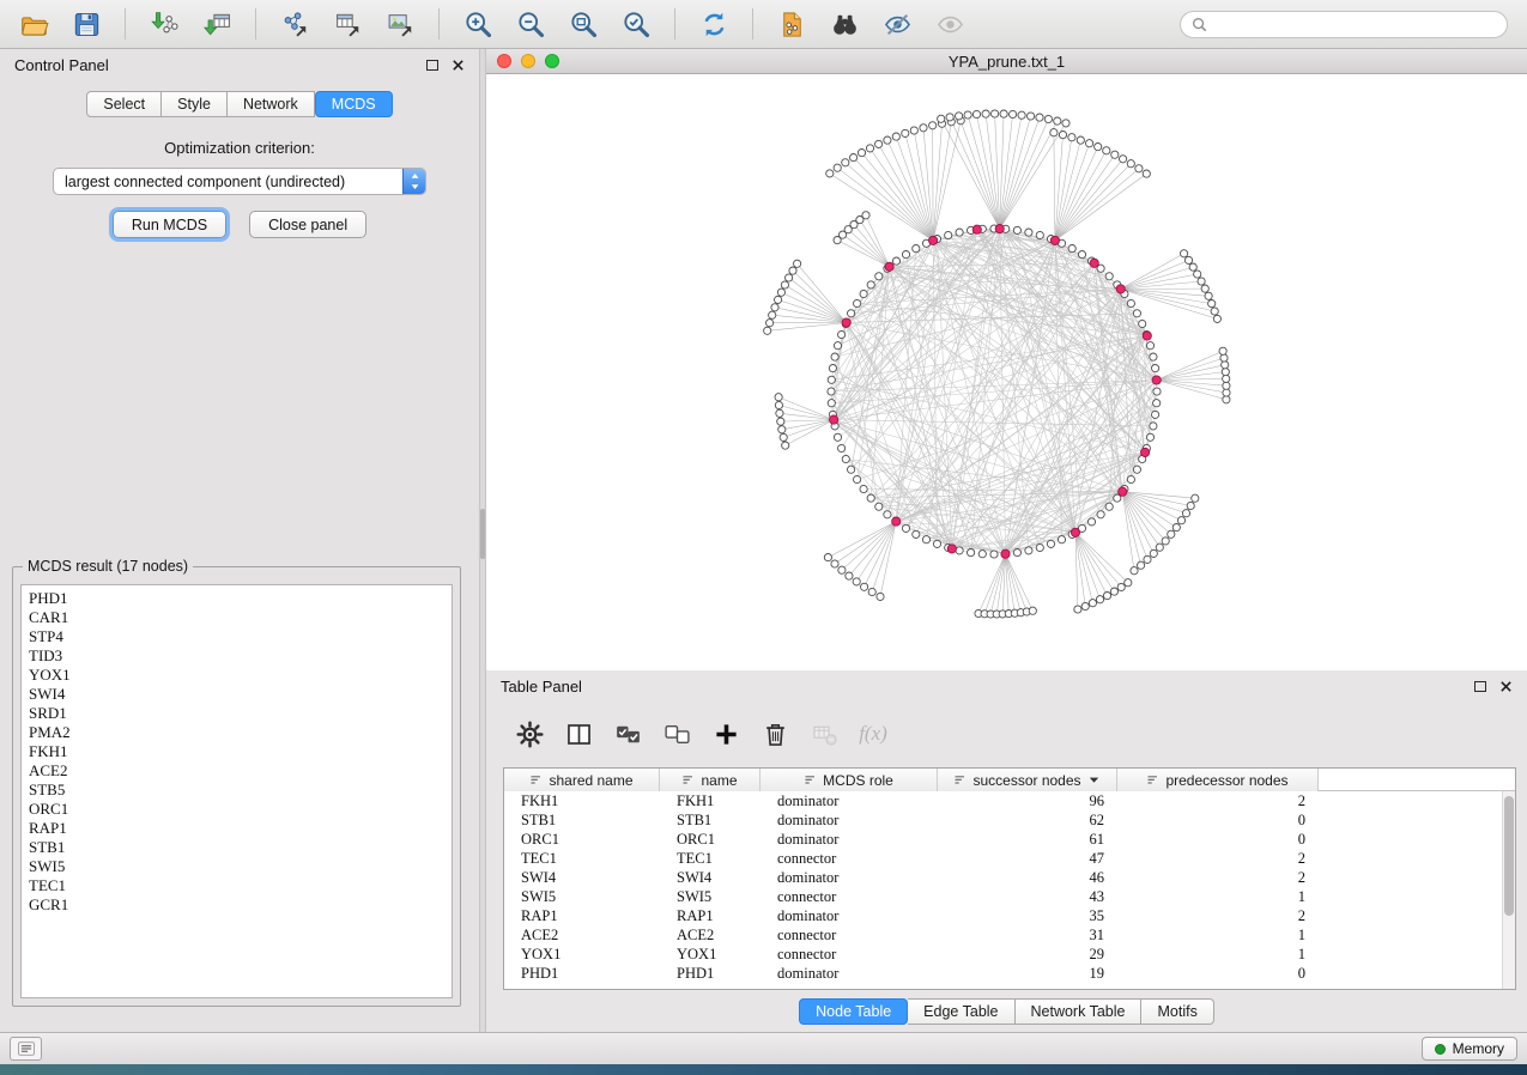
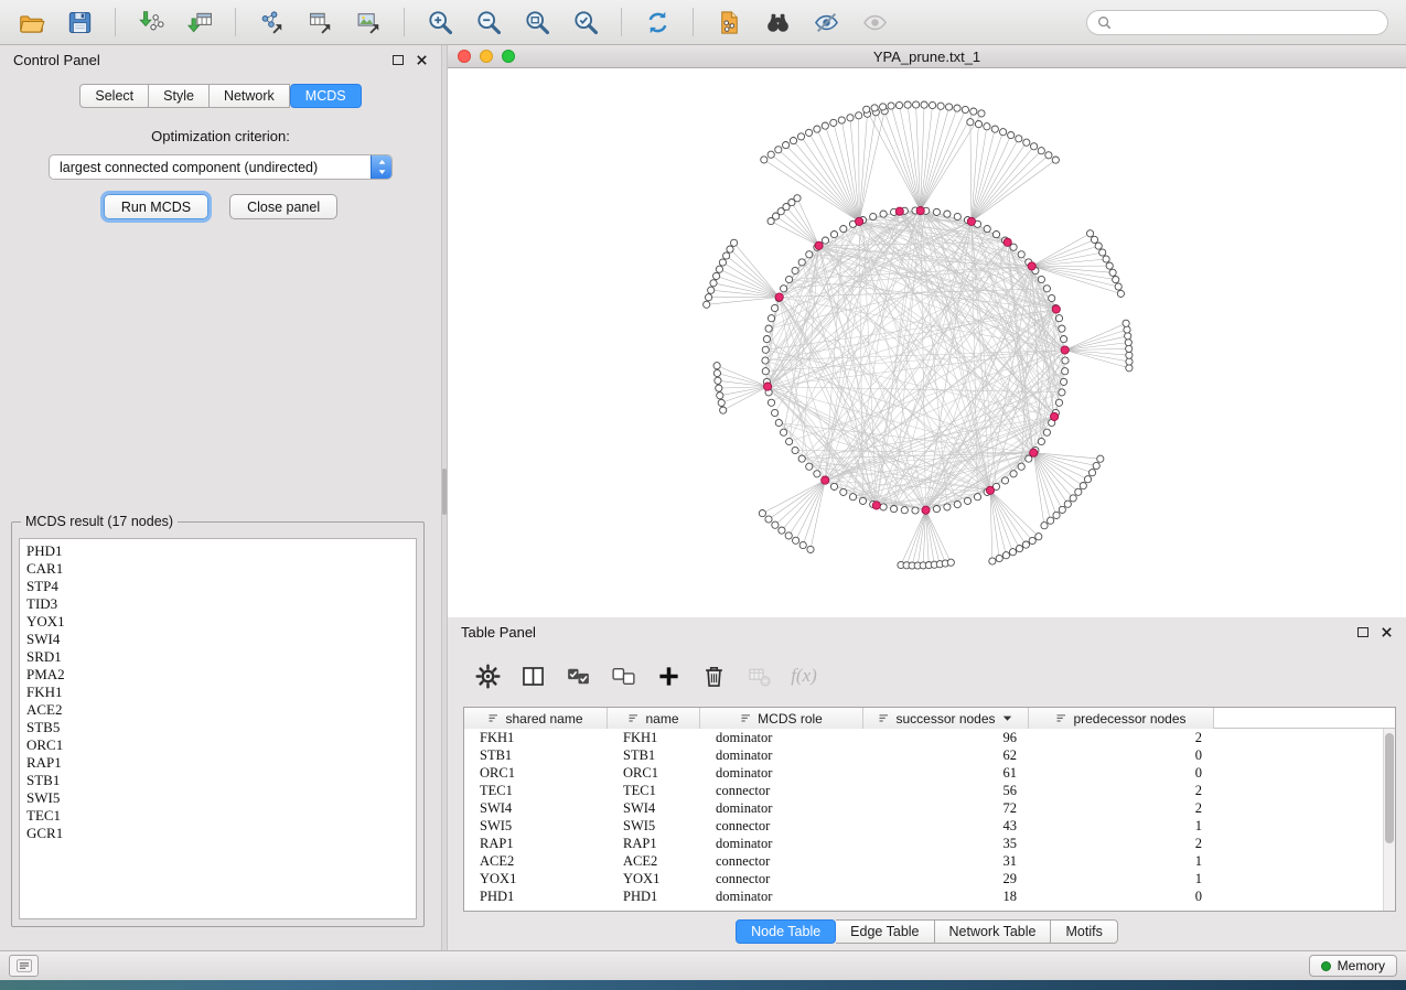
  Control Panel
  Select
  Style
  Network
  MCDS
  Optimization criterion:
  largest connected component (undirected)
  Run MCDS
  Close panel
  MCDS result (17 nodes)
  PHD1
  CAR1
  STP4
  TID3
  YOX1
  SWI4
  SRD1
  PMA2
  FKH1
  ACE2
  STB5
  ORC1
  RAP1
  STB1
  SWI5
  TEC1
  GCR1
  YPA_prune.txt_1
  Table Panel
  f(x)
  shared name
  name
  MCDS role
  successor nodes
  predecessor nodes
  FKH1
  FKH1
  dominator
  96
  2
  STB1
  STB1
  dominator
  62
  0
  ORC1
  ORC1
  dominator
  61
  0
  TEC1
  TEC1
  connector
- 47
+ 56
  2
  SWI4
  SWI4
  dominator
- 46
+ 72
  2
  SWI5
  SWI5
  connector
  43
  1
  RAP1
  RAP1
  dominator
  35
  2
  ACE2
  ACE2
  connector
  31
  1
  YOX1
  YOX1
  connector
  29
  1
  PHD1
  PHD1
  dominator
- 19
+ 18
  0
  Node Table
  Edge Table
  Network Table
  Motifs
  Memory
